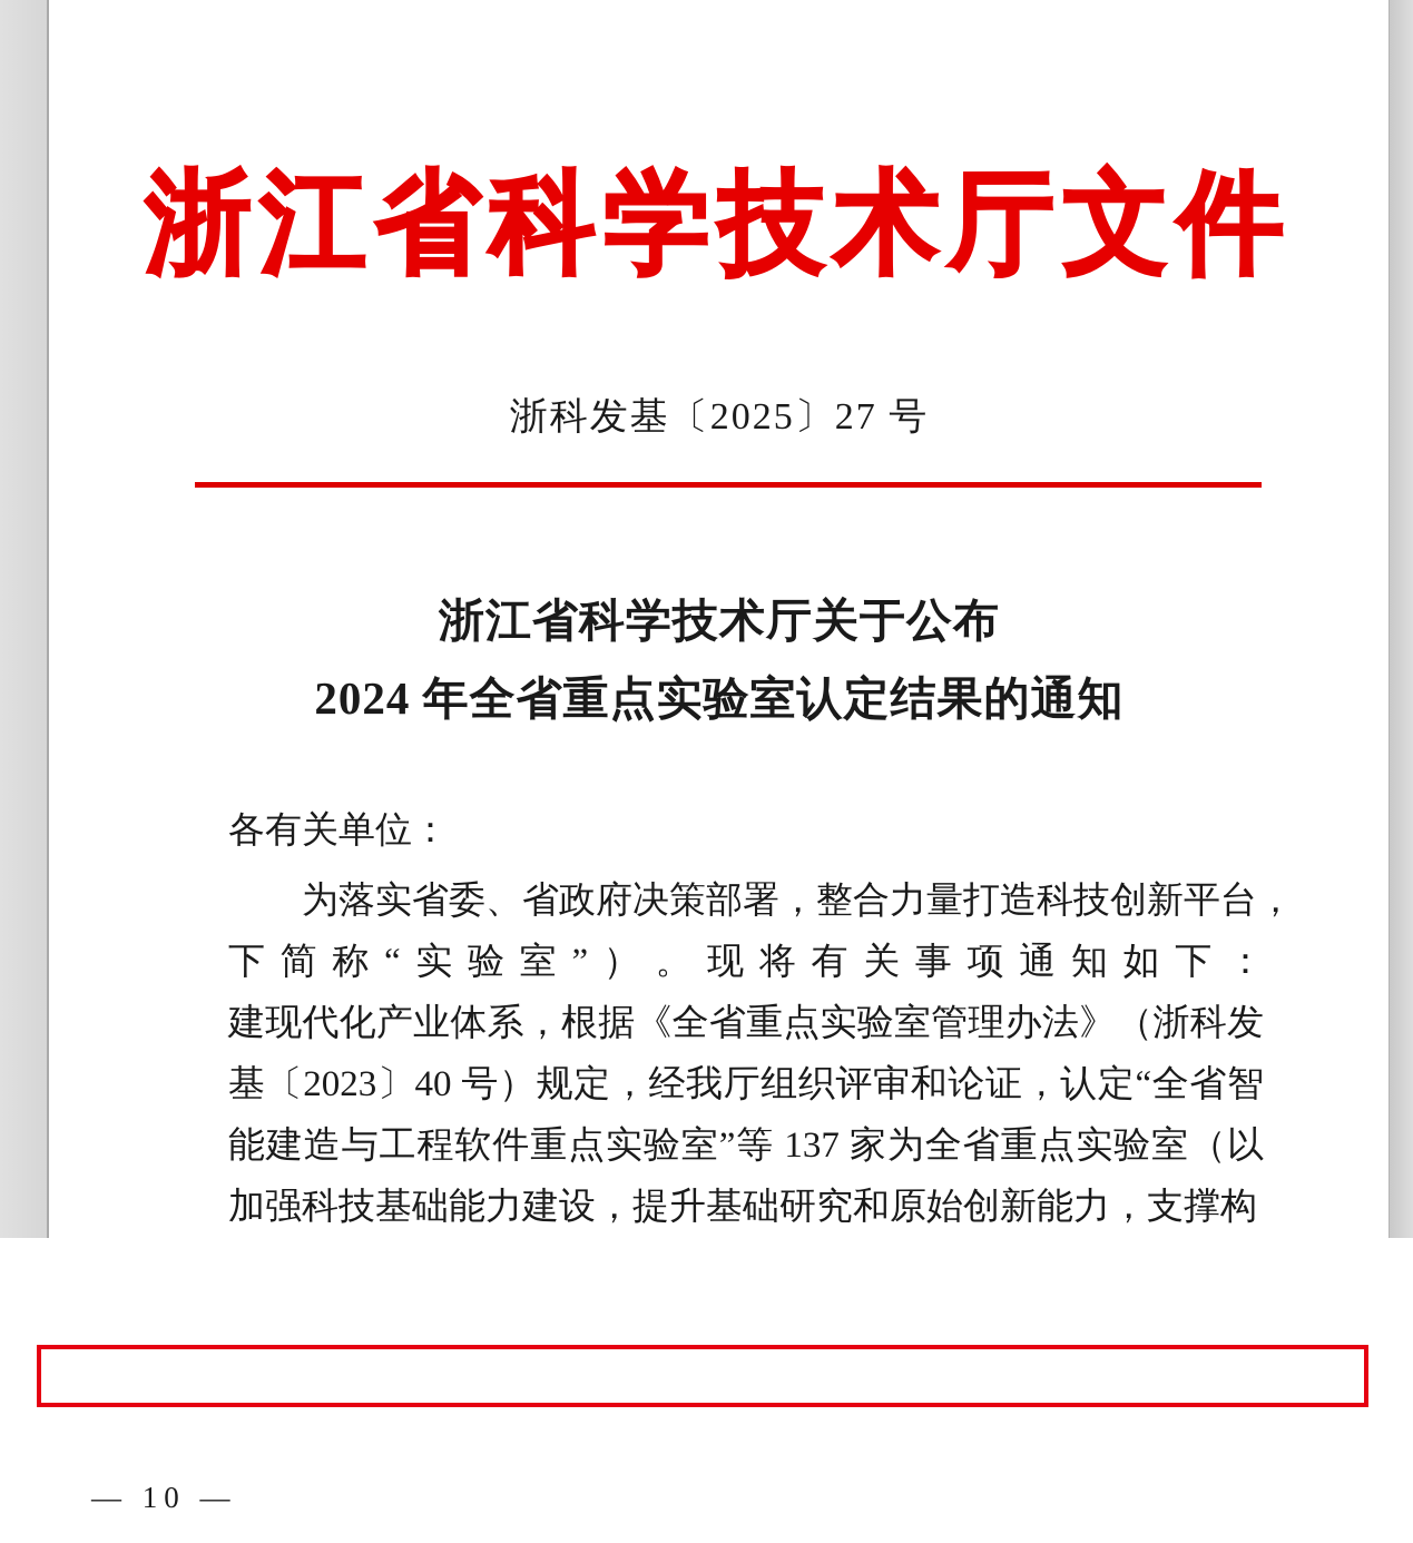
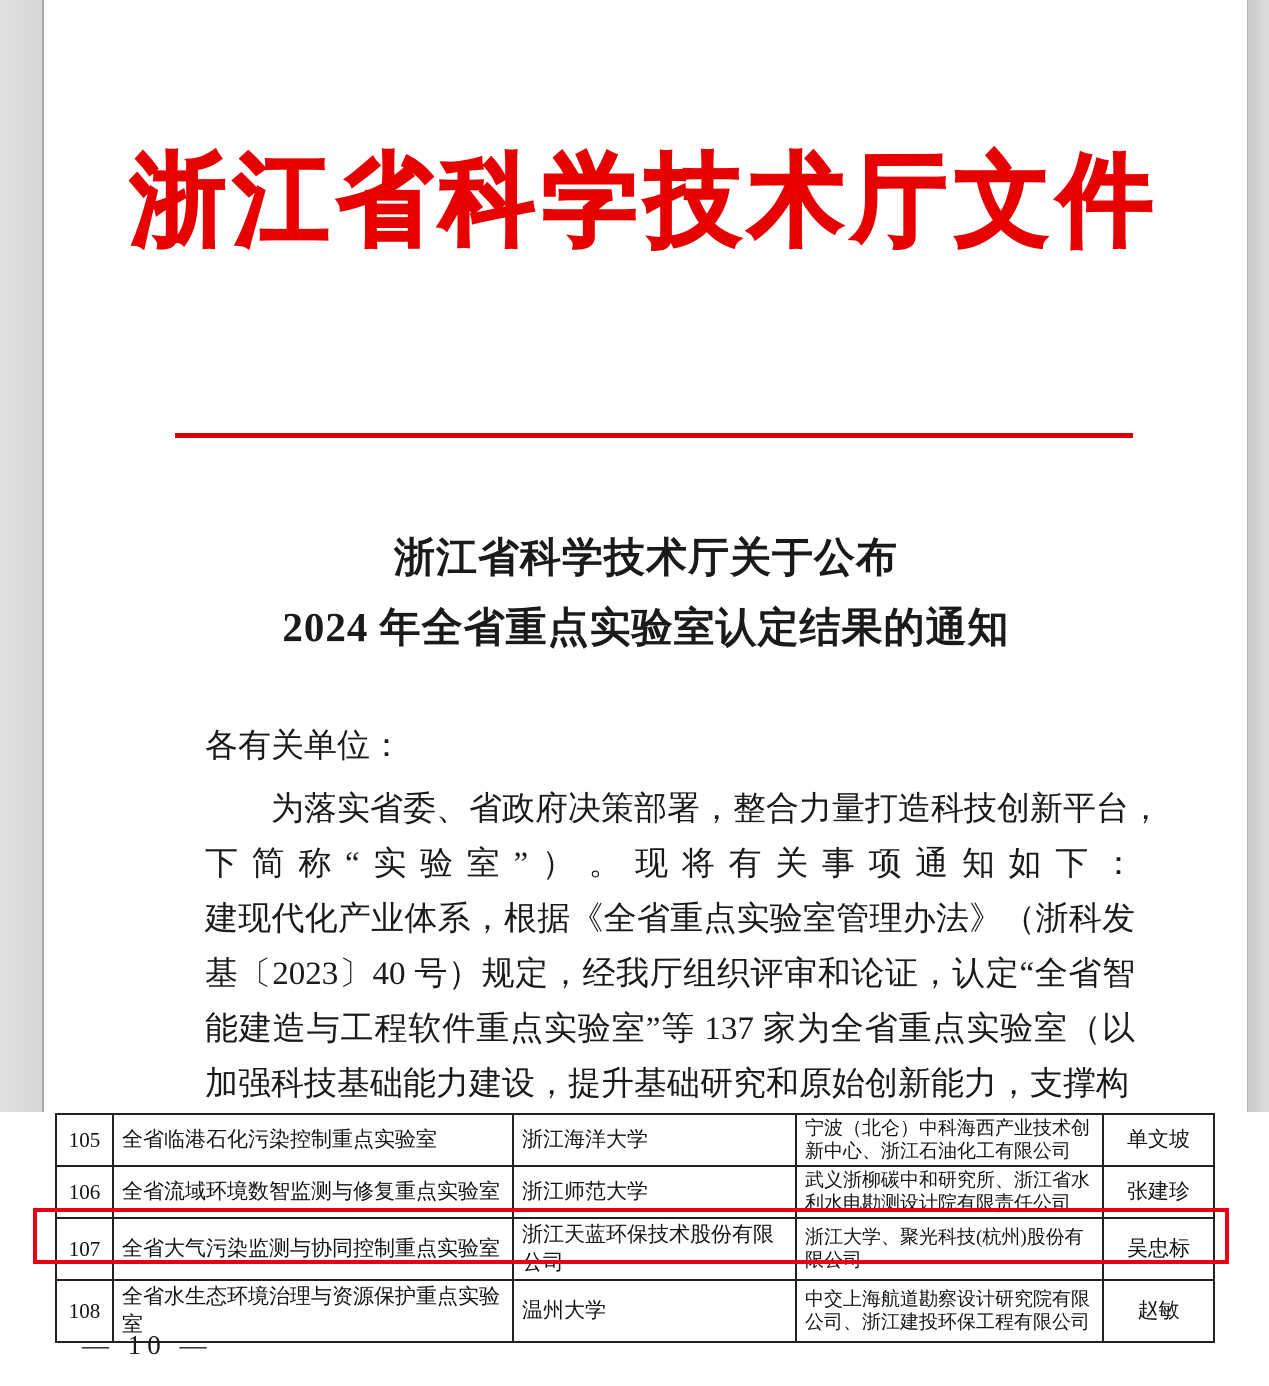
  浙江省科学技术厅文件
- 浙科发基〔2025〕27 号
  浙江省科学技术厅关于公布
  2024 年全省重点实验室认定结果的通知
  各有关单位：
  为落实省委、省政府决策部署，整合力量打造科技创新平台，
  下简称“实验室”）。现将有关事项通知如下：
  建现代化产业体系，根据《全省重点实验室管理办法》（浙科发
  基〔2023〕40 号）规定，经我厅组织评审和论证，认定“全省智
  能建造与工程软件重点实验室”等 137 家为全省重点实验室（以
  加强科技基础能力建设，提升基础研究和原始创新能力，支撑构
+ 105	全省临港石化污染控制重点实验室	浙江海洋大学	宁波（北仑）中科海西产业技术创新中心、浙江石油化工有限公司	单文坡
+ 106	全省流域环境数智监测与修复重点实验室	浙江师范大学	武义浙柳碳中和研究所、浙江省水利水电勘测设计院有限责任公司	张建珍
+ 107	全省大气污染监测与协同控制重点实验室	浙江天蓝环保技术股份有限公司	浙江大学、聚光科技(杭州)股份有限公司	吴忠标
+ 108	全省水生态环境治理与资源保护重点实验室	温州大学	中交上海航道勘察设计研究院有限公司、浙江建投环保工程有限公司	赵敏
  — 10 —
